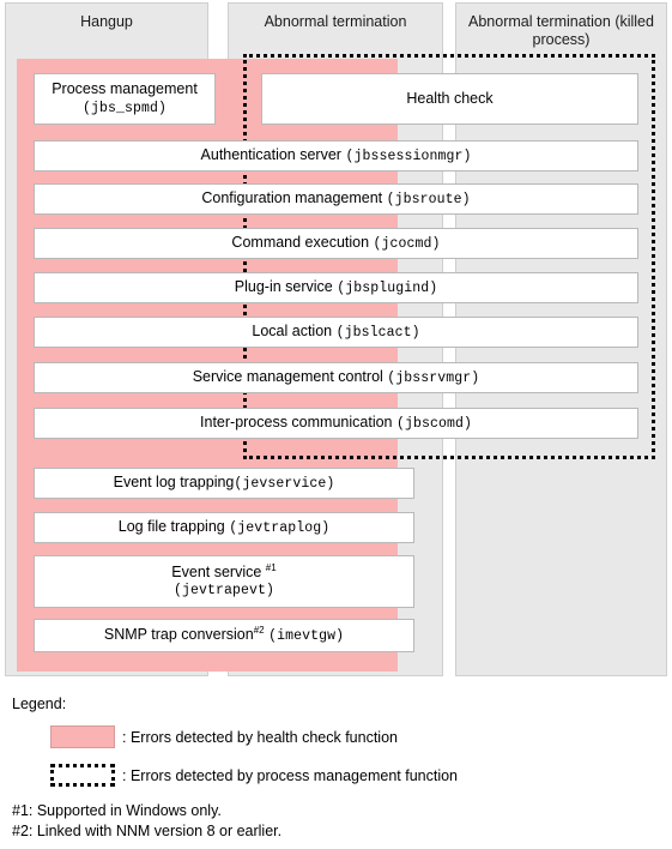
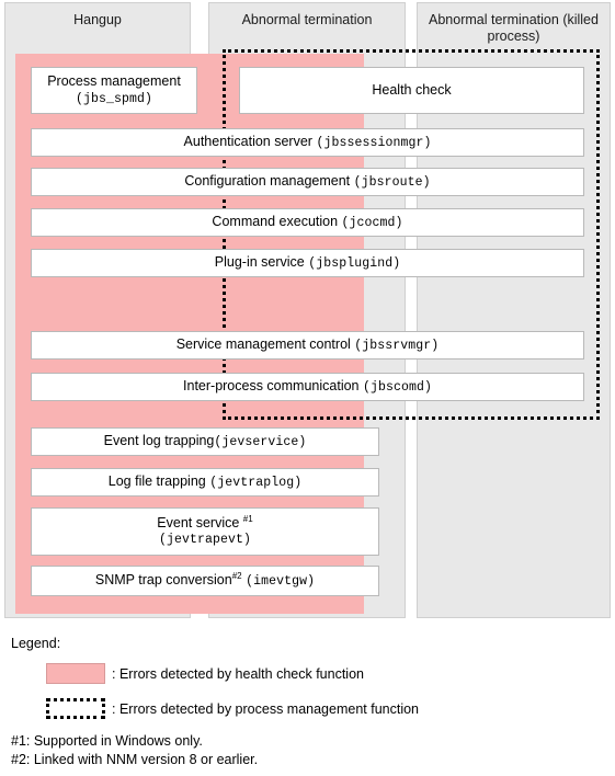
  Hangup
  Abnormal termination
  Abnormal termination (killed process)
  Process management
  (jbs_spmd)
  Health check
  Authentication server (jbssessionmgr)
  Configuration management (jbsroute)
  Command execution (jcocmd)
  Plug-in service (jbsplugind)
- Local action (jbslcact)
  Service management control (jbssrvmgr)
  Inter-process communication (jbscomd)
  Event log trapping(jevservice)
  Log file trapping (jevtraplog)
  Event service #1
  (jevtrapevt)
  SNMP trap conversion#2 (imevtgw)
  Legend:
  : Errors detected by health check function
  : Errors detected by process management function
  #1: Supported in Windows only.
  #2: Linked with NNM version 8 or earlier.
